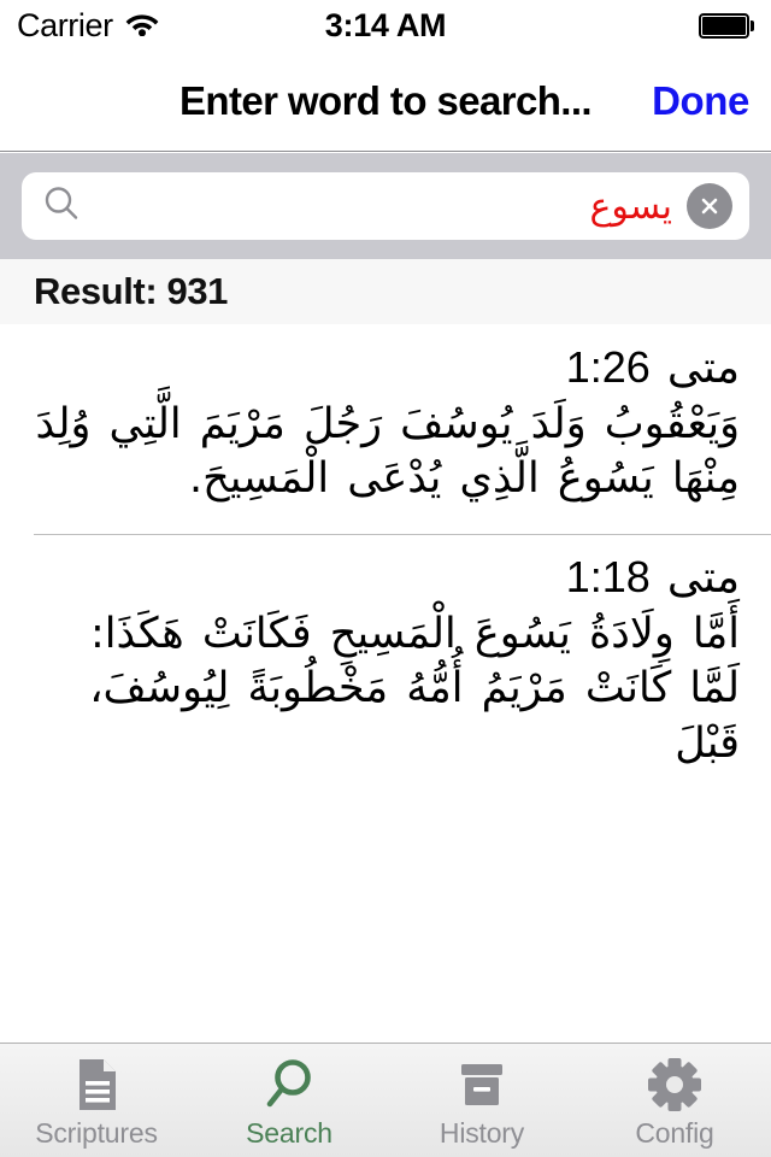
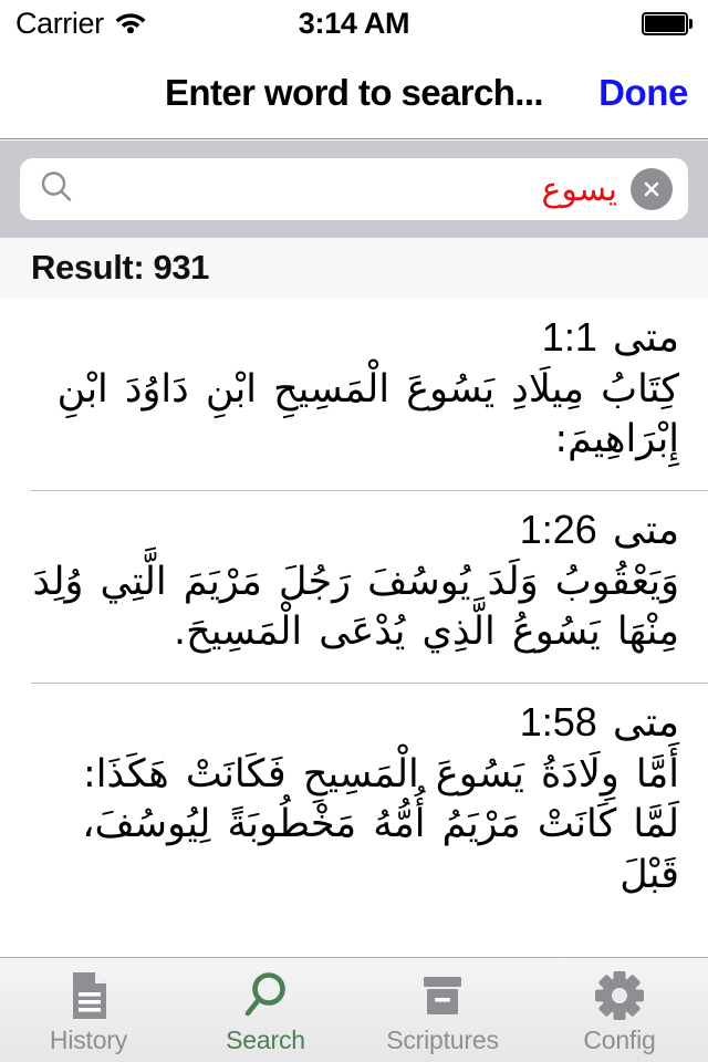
  Carrier
  3:14 AM
  Enter word to search...
  Done
  يسوع
  Result: 931
+ متى1:1
+ كِتَابُ مِيلَادِ يَسُوعَ الْمَسِيحِ ابْنِ دَاوُدَ ابْنِ إِبْرَاهِيمَ:
  متى1:26
  وَيَعْقُوبُ وَلَدَ يُوسُفَ رَجُلَ مَرْيَمَ الَّتِي وُلِدَ مِنْهَا يَسُوعُ الَّذِي يُدْعَى الْمَسِيحَ.
- متى1:18
+ متى1:58
  أَمَّا وِلَادَةُ يَسُوعَ الْمَسِيحِ فَكَانَتْ هَكَذَا: لَمَّا كَانَتْ مَرْيَمُ أُمُّهُ مَخْطُوبَةً لِيُوسُفَ، قَبْلَ
- Scriptures
+ History
  Search
- History
+ Scriptures
  Config
